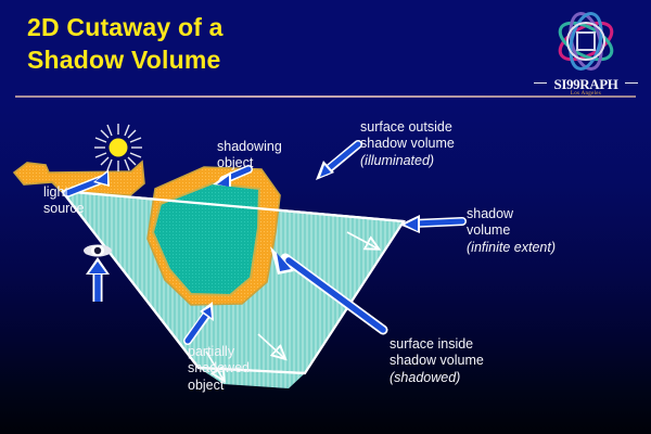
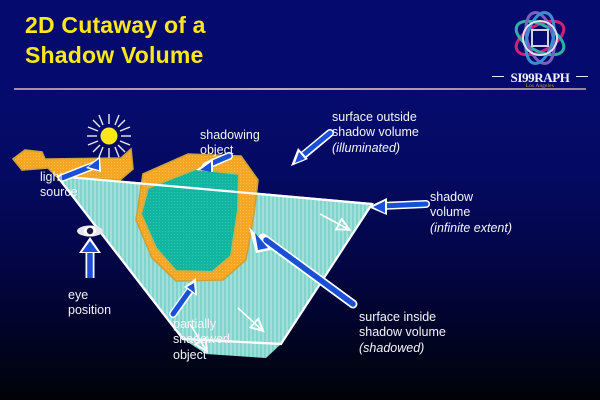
  2D Cutaway of a
  Shadow Volume
  SI99RAPH
  light
  source
+ eye
+ position
  shadowing
  object
  surface outside
  shadow volume
  (illuminated)
  shadow
  volume
  (infinite extent)
  partially
  shadowed
  object
  surface inside
  shadow volume
  (shadowed)
